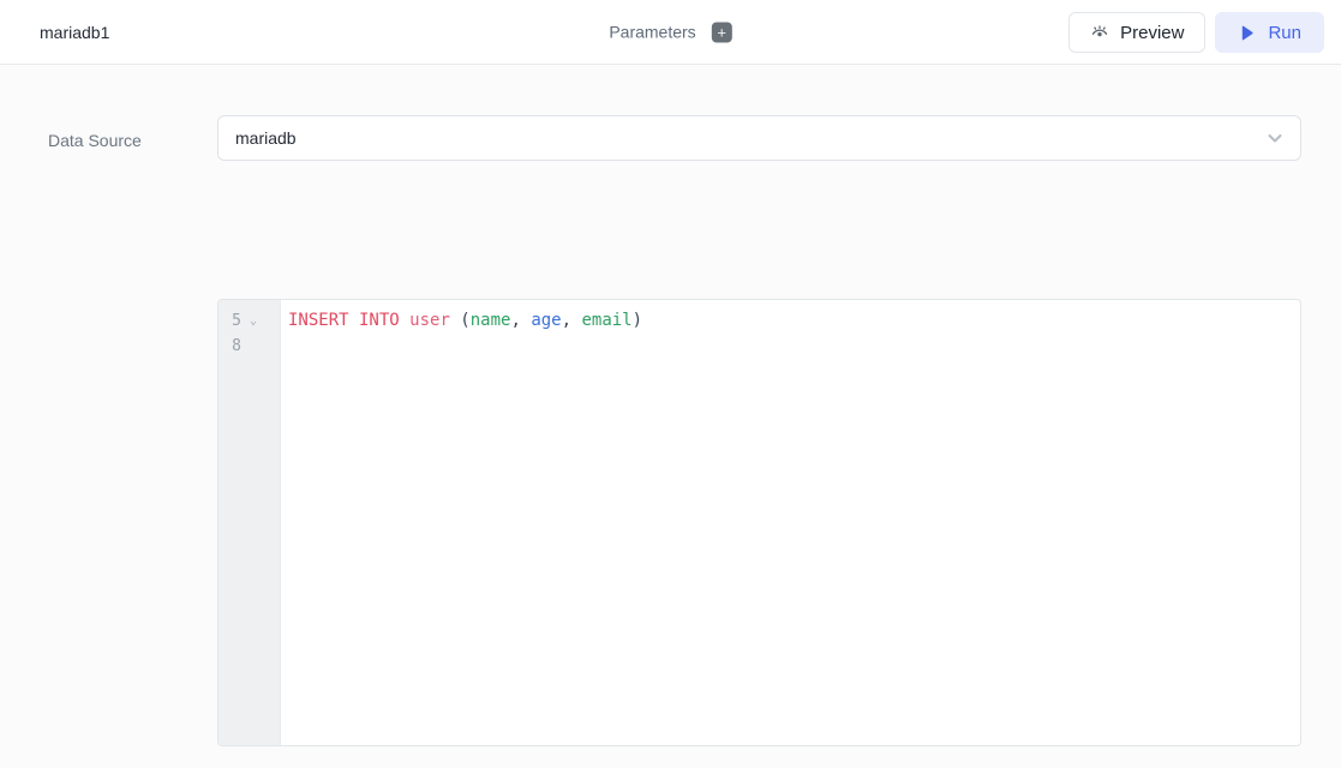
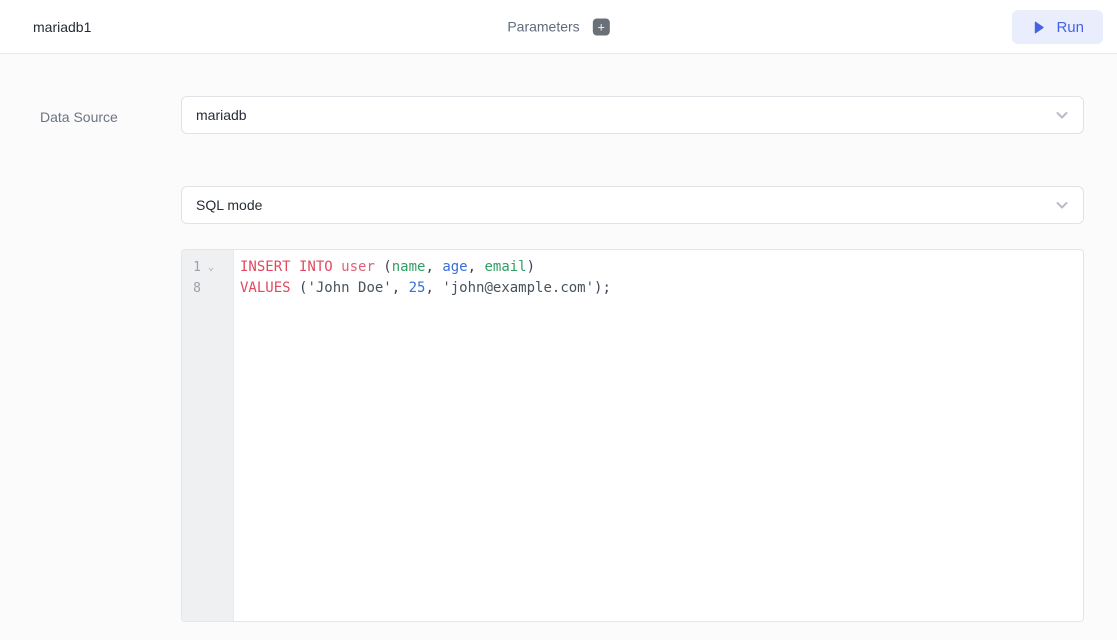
  mariadb1
  Parameters
  +
- Preview
  Run
  Data Source
  mariadb
+ SQL mode
- 5
+ 1
  ⌄
  8
  INSERT INTO user (name, age, email)
+ VALUES ('John Doe', 25, 'john@example.com');
